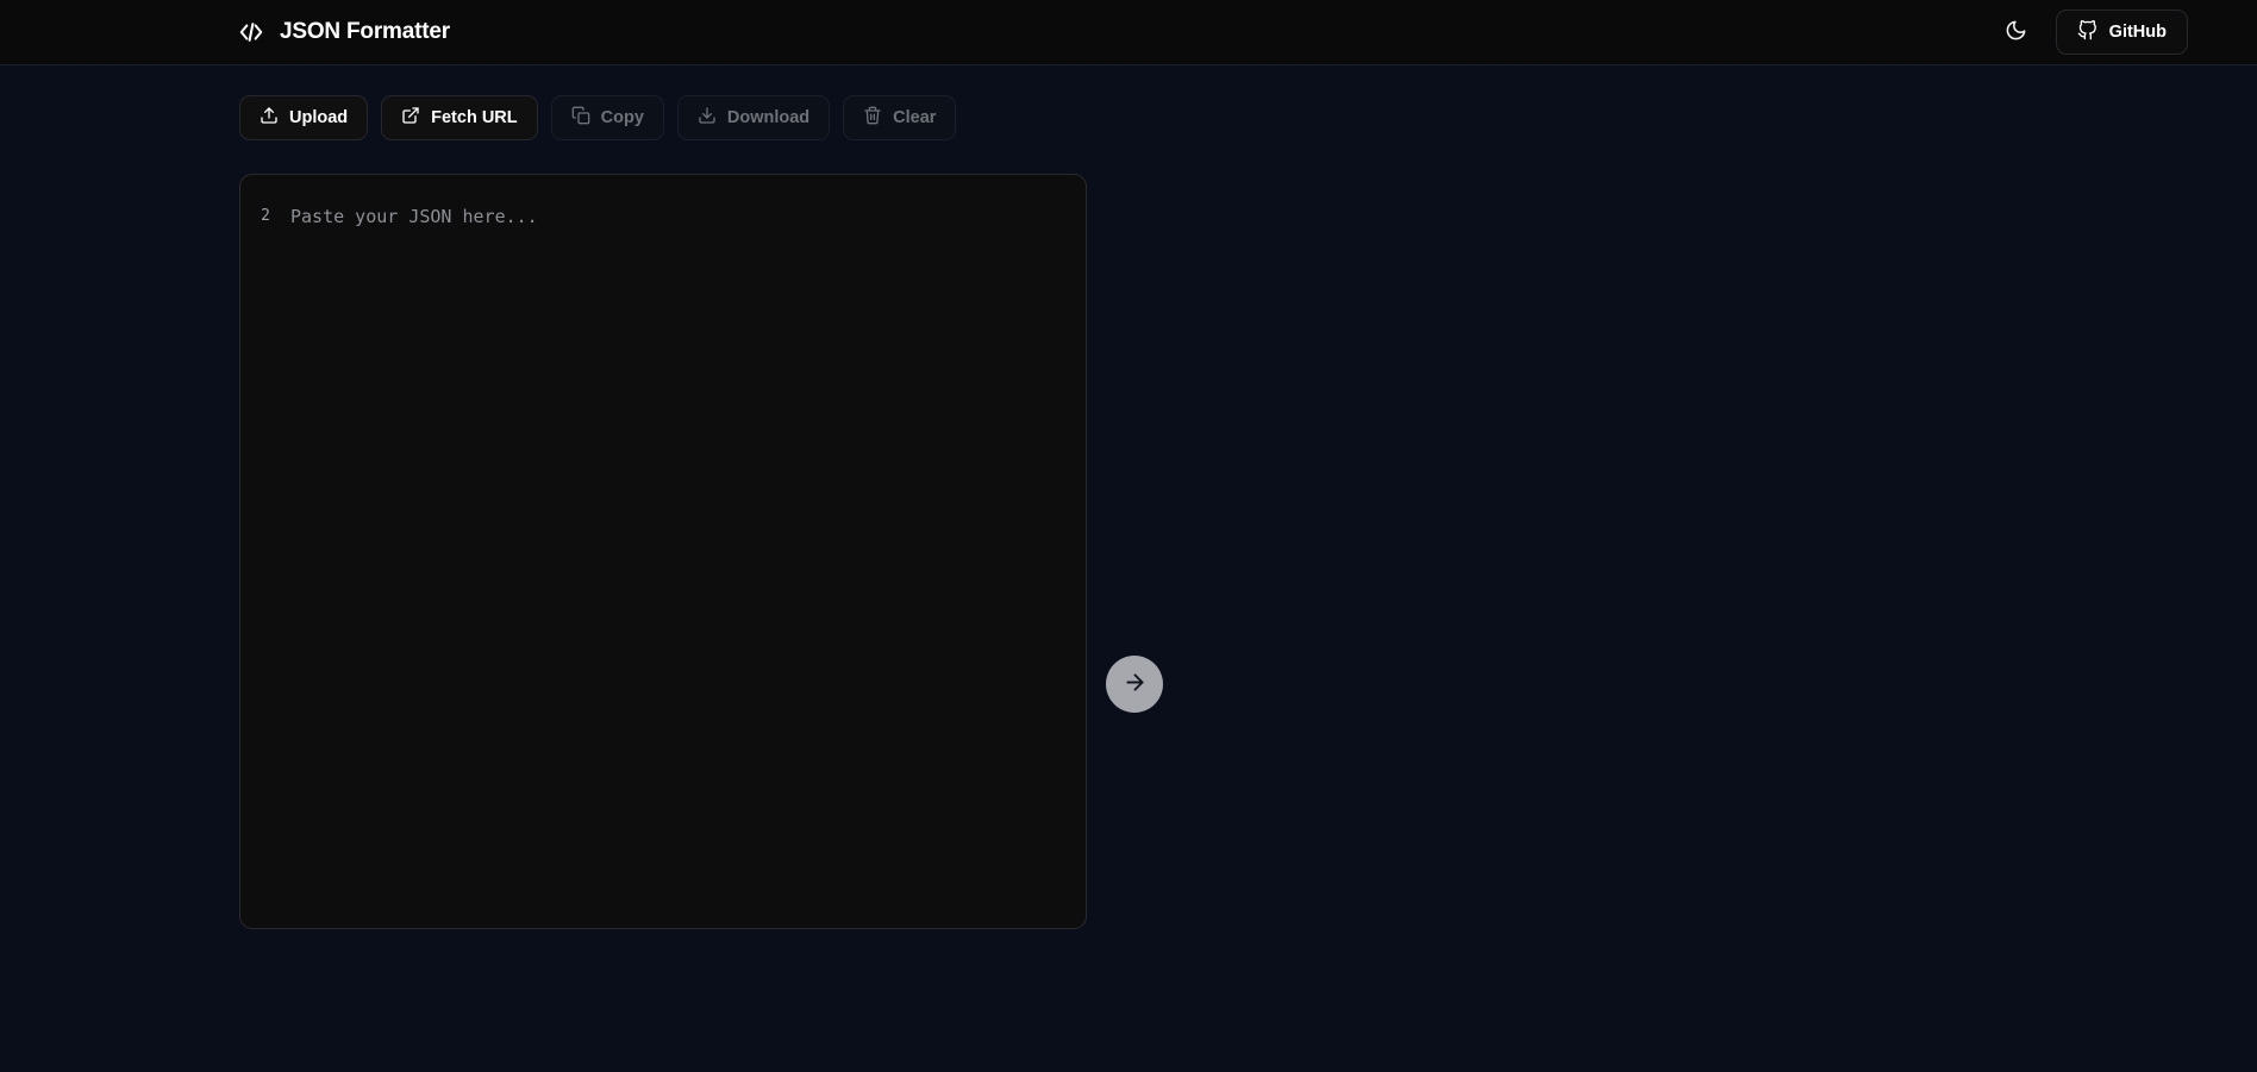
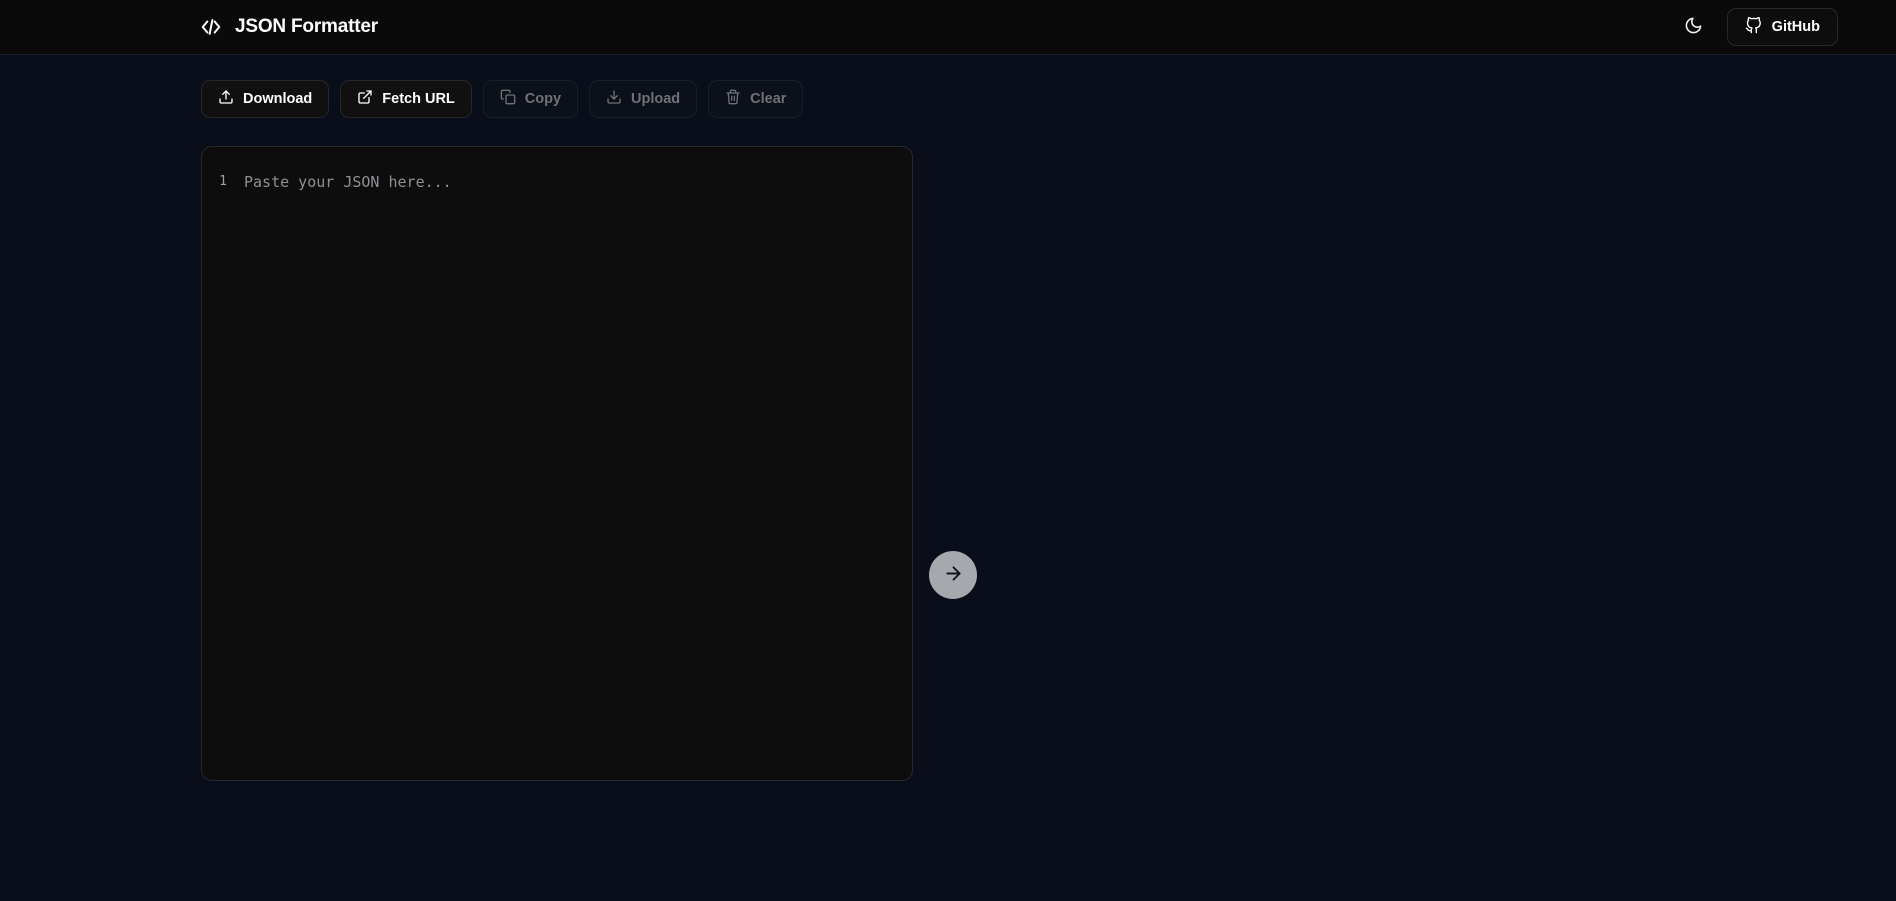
  JSON Formatter
  GitHub
- Upload
+ Download
  Fetch URL
  Copy
- Download
+ Upload
  Clear
- 2
+ 1
  Paste your JSON here...
